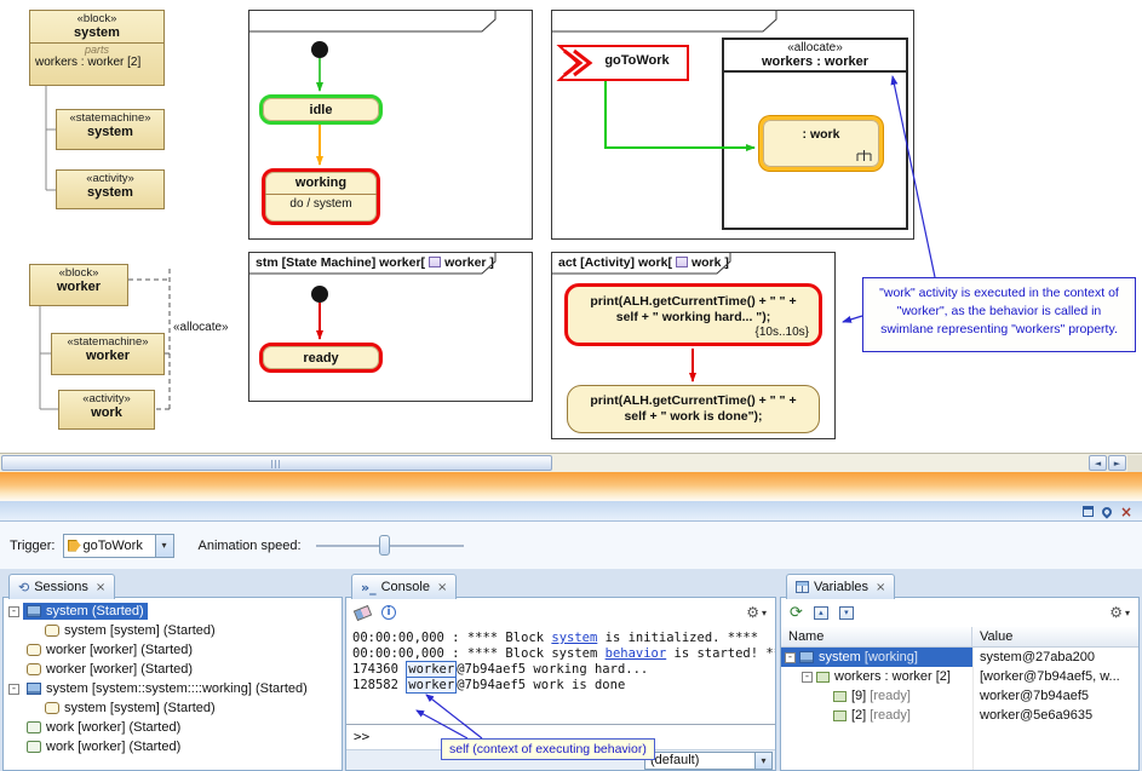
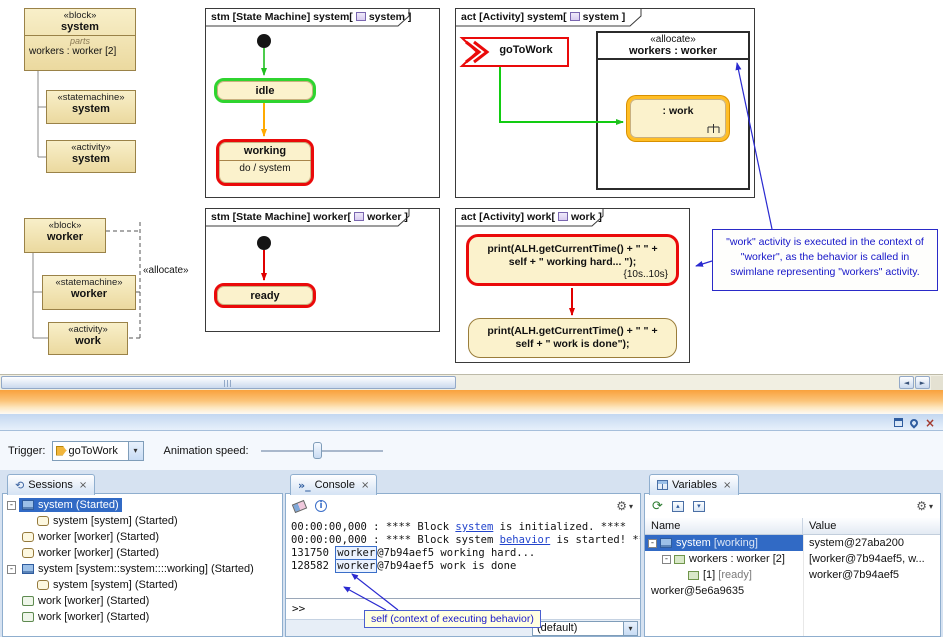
  «block»
  system
  parts
  workers : worker [2]
  «statemachine»
  system
  «activity»
  system
  «block»
  worker
  «statemachine»
  worker
  «activity»
  work
  «allocate»
+ stm [State Machine] system[ system ]
  stm [State Machine] worker[ worker ]
+ act [Activity] system[ system ]
  act [Activity] work[ work ]
  idle
  working
  do / system
  ready
  goToWork
  «allocate»
  workers : worker
  : work
  print(ALH.getCurrentTime() + " " +
  self + " working hard... ");
  {10s..10s}
  print(ALH.getCurrentTime() + " " +
  self + " work is done");
- "work" activity is executed in the context of "worker", as the behavior is called in swimlane representing "workers" property.
+ "work" activity is executed in the context of "worker", as the behavior is called in swimlane representing "workers" activity.
  ◄
  ►
  ×
  Trigger:
  goToWork
  ▾
  Animation speed:
  ⟲
  Sessions
  ×
  -
  system (Started)
  system [system] (Started)
  worker [worker] (Started)
  worker [worker] (Started)
  -
  system [system::system::::working] (Started)
  system [system] (Started)
  work [worker] (Started)
  work [worker] (Started)
  »_
  Console
  ×
  i
  ⚙
  ▾
  00:00:00,000 : **** Block system is initialized. ****
  00:00:00,000 : **** Block system behavior is started! *
- 174360 worker @7b94aef5 working hard...
+ 131750 worker @7b94aef5 working hard...
  128582 worker @7b94aef5 work is done
  >>
  (default)
  ▾
  self (context of executing behavior)
  Variables
  ×
  ⟳
  ▴
  ▾
  ⚙
  ▾
  Name
  Value
  -
  system [working]
  system@27aba200
  -
  workers : worker [2]
  [worker@7b94aef5, w...
- [9] [ready]
+ [1] [ready]
  worker@7b94aef5
- [2] [ready]
  worker@5e6a9635
